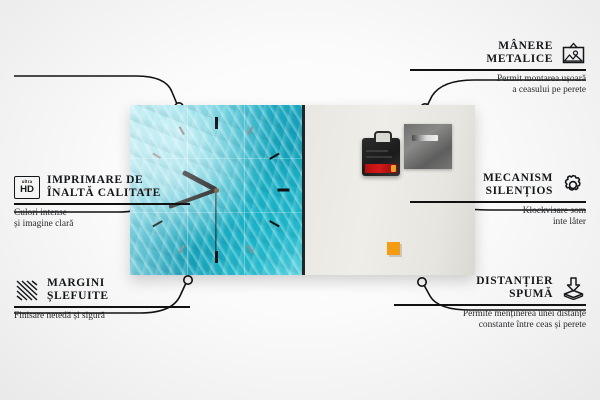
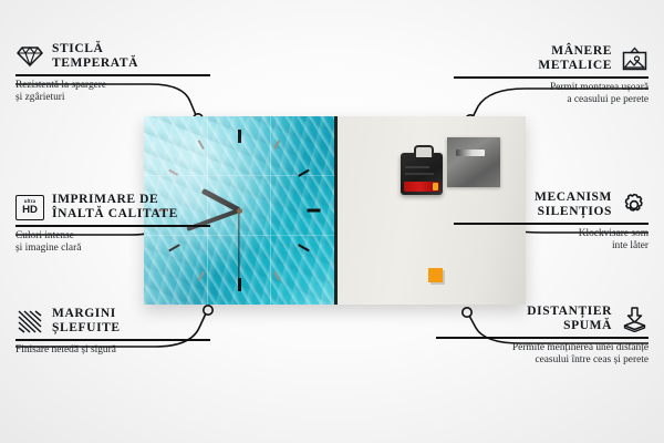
+ STICLĂ
+ TEMPERATĂ
+ Rezistentă la spargere
+ și zgârieturi
  HD
  IMPRIMARE DE
  ÎNALTĂ CALITATE
  Culori intense
  și imagine clară
  MARGINI
  ȘLEFUITE
  Finisare netedă și sigură
  MÂNERE
  METALICE
  Permit montarea ușoară
  a ceasului pe perete
  MECANISM
  SILENȚIOS
  Klockvisare som
  inte låter
  DISTANȚIER
  SPUMĂ
  Permite menținerea unei distanțe
- constante între ceas și perete
+ ceasului între ceas și perete
